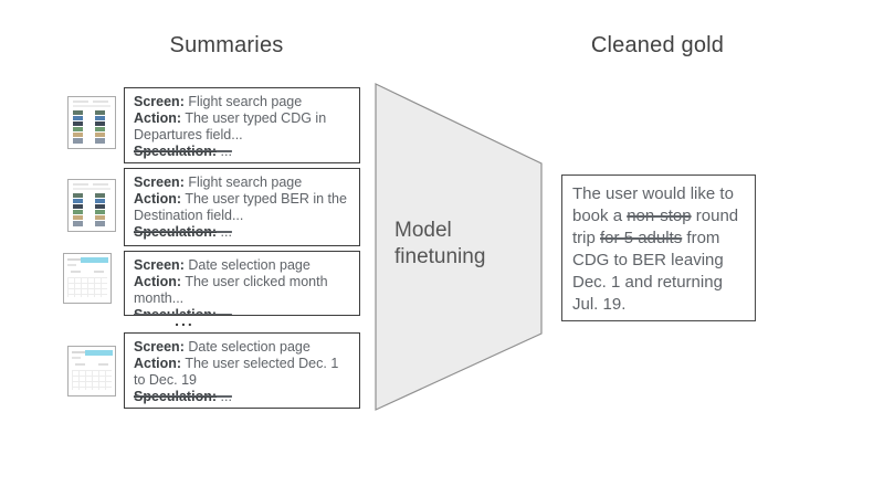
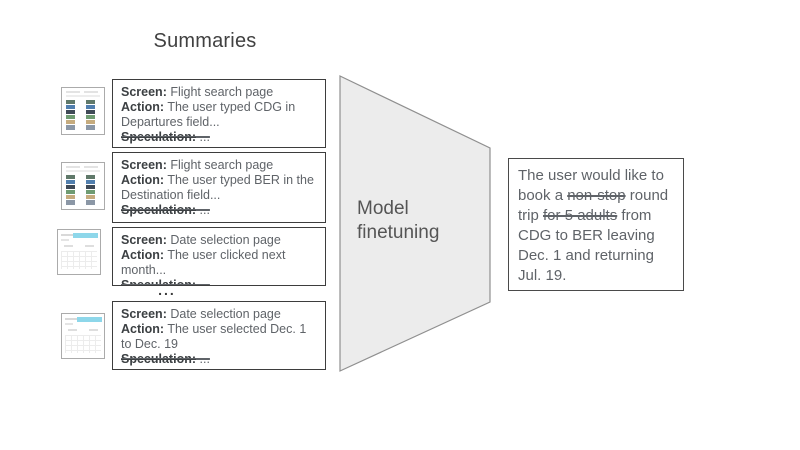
  Summaries
- Cleaned gold
  Model finetuning
  Screen: Flight search page
  Action: The user typed CDG in Departures field...
  Speculation: ...
  Screen: Flight search page
  Action: The user typed BER in the Destination field...
  Speculation: ...
  Screen: Date selection page
- Action: The user clicked month month...
+ Action: The user clicked next month...
  ...
  Screen: Date selection page
  Action: The user selected Dec. 1 to Dec. 19
  Speculation: ...
  The user would like to book a non-stop round trip for 5 adults from CDG to BER leaving Dec. 1 and returning Jul. 19.
